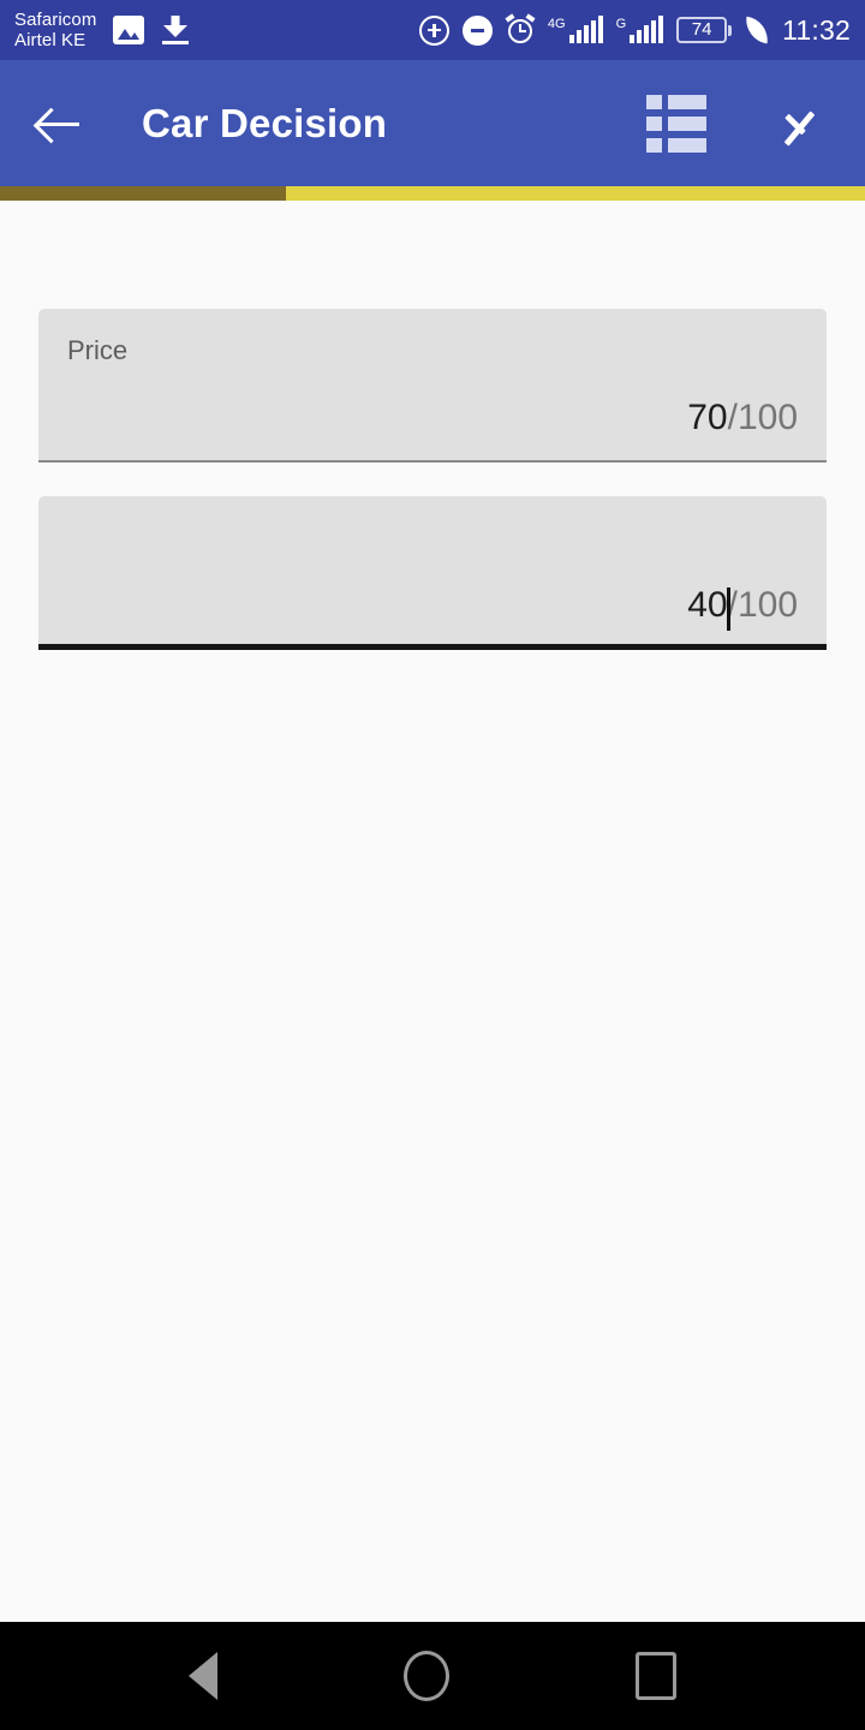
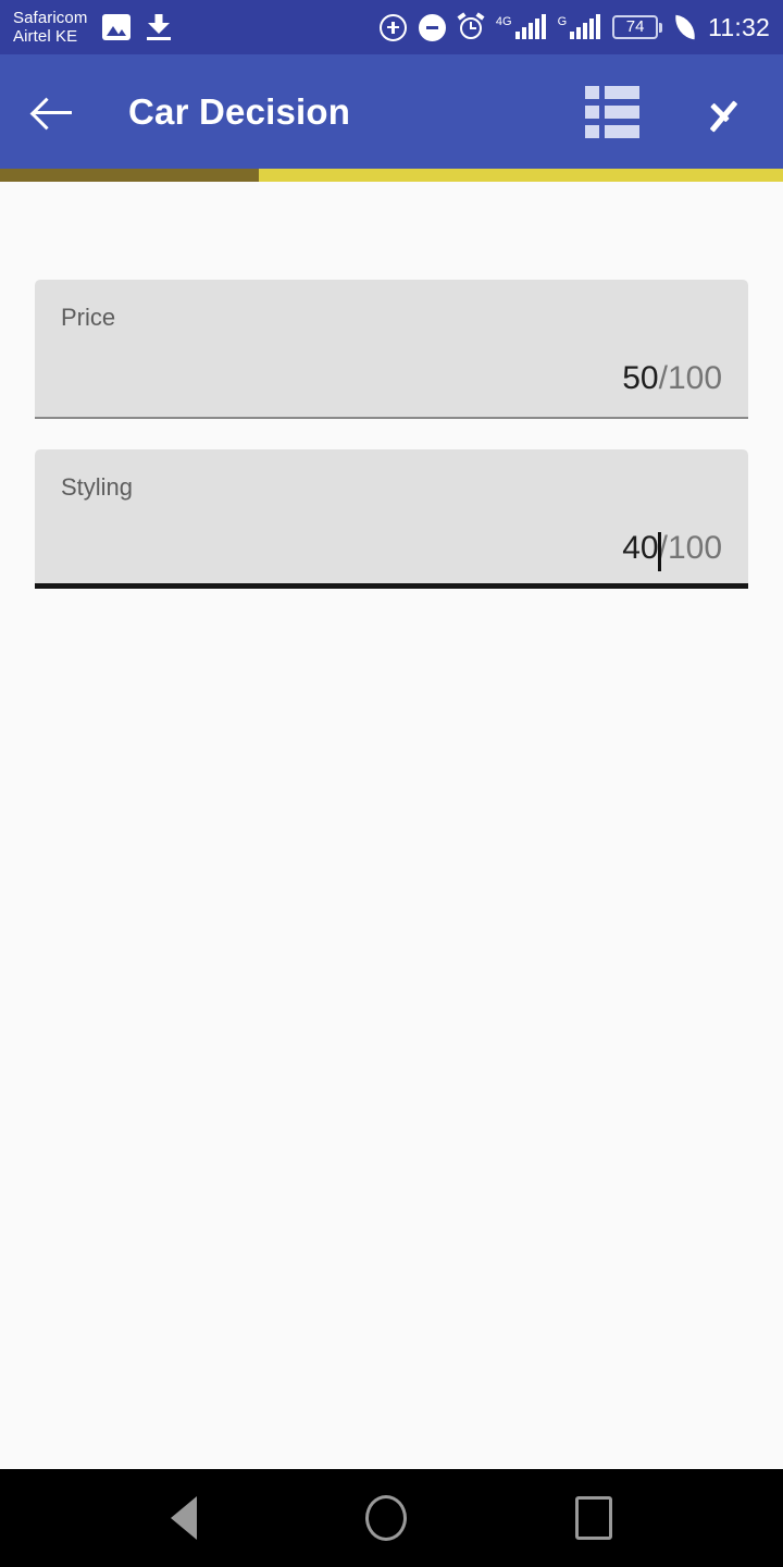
  Safaricom
  Airtel KE
  4G
  G
  74
  11:32
  Car Decision
  Price
- 70
+ 50
  /100
+ Styling
  40
  /100
